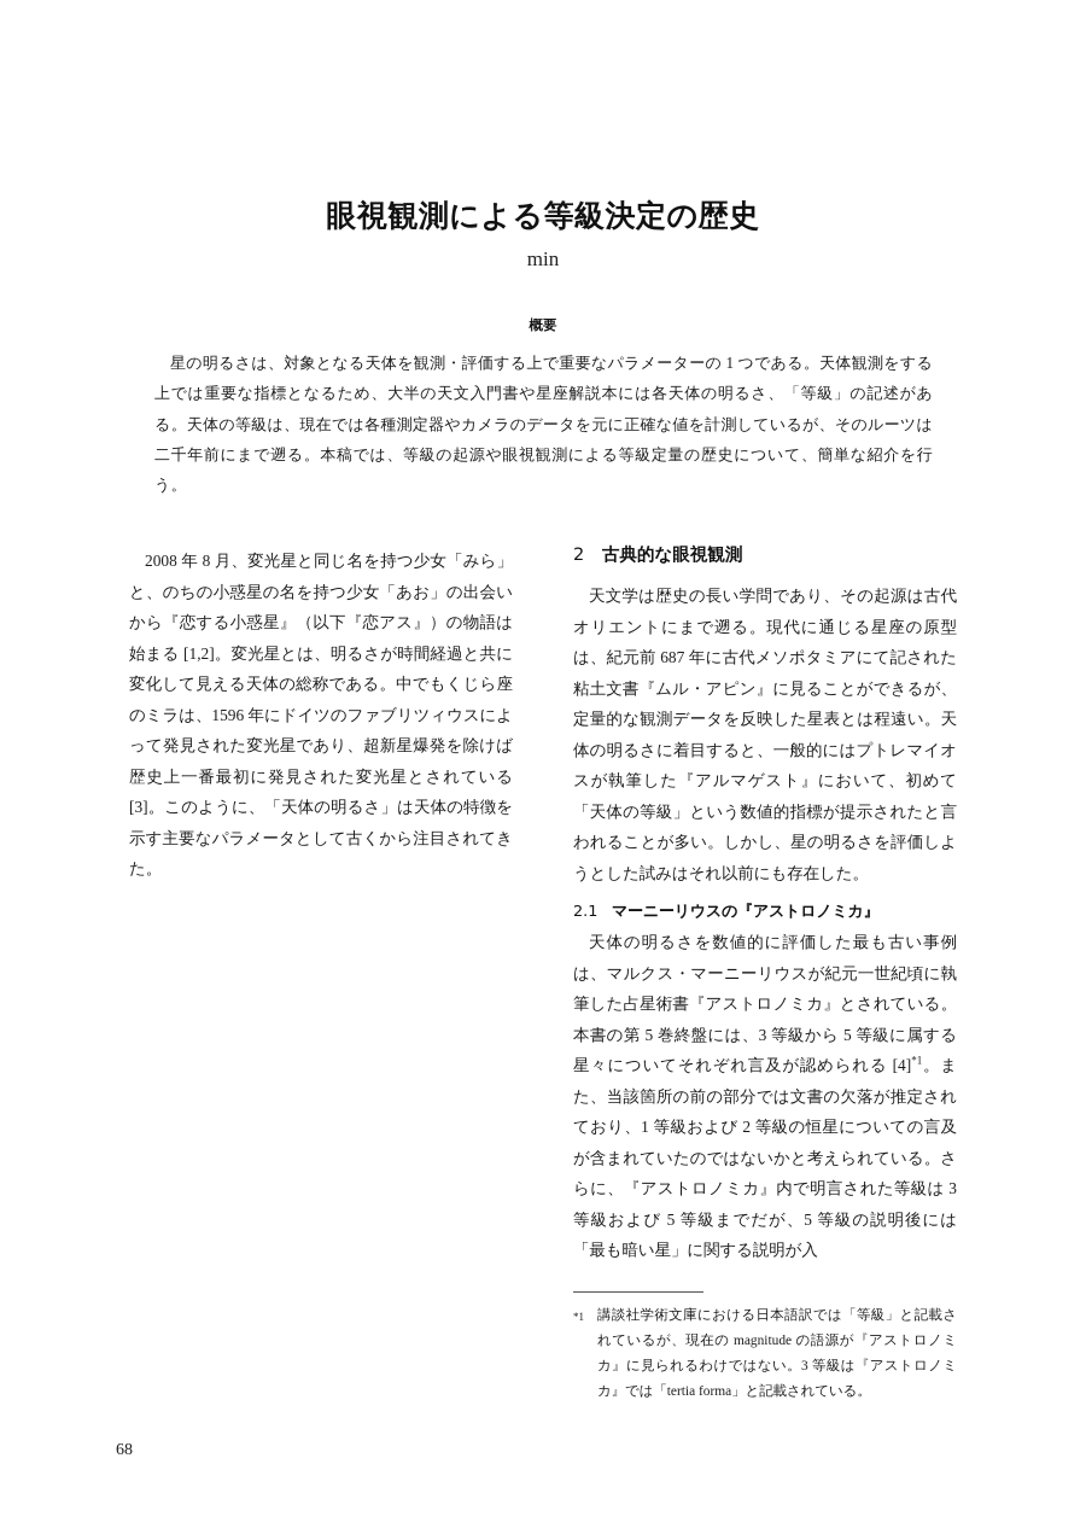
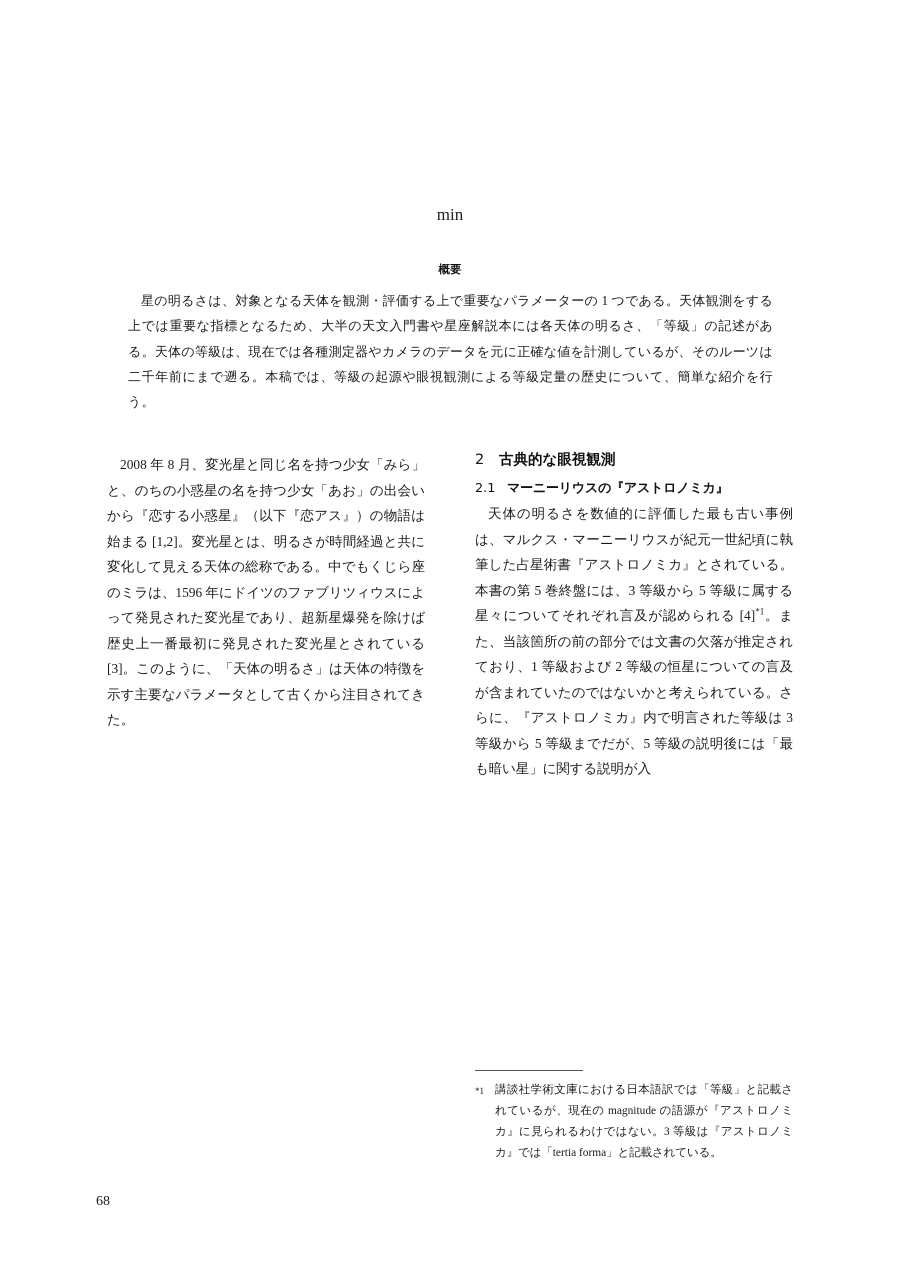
- 眼視観測による等級決定の歴史
  min
  概要
  星の明るさは、対象となる天体を観測・評価する上で重要なパラメーターの 1 つである。天体観測をする上では重要な指標となるため、大半の天文入門書や星座解説本には各天体の明るさ、「等級」の記述がある。天体の等級は、現在では各種測定器やカメラのデータを元に正確な値を計測しているが、そのルーツは二千年前にまで遡る。本稿では、等級の起源や眼視観測による等級定量の歴史について、簡単な紹介を行う。
  2008 年 8 月、変光星と同じ名を持つ少女「みら」と、のちの小惑星の名を持つ少女「あお」の出会いから『恋する小惑星』（以下『恋アス』）の物語は始まる [1,2]。変光星とは、明るさが時間経過と共に変化して見える天体の総称である。中でもくじら座のミラは、1596 年にドイツのファブリツィウスによって発見された変光星であり、超新星爆発を除けば歴史上一番最初に発見された変光星とされている [3]。このように、「天体の明るさ」は天体の特徴を示す主要なパラメータとして古くから注目されてきた。
  2 古典的な眼視観測
- 天文学は歴史の長い学問であり、その起源は古代オリエントにまで遡る。現代に通じる星座の原型は、紀元前 687 年に古代メソポタミアにて記された粘土文書『ムル・アピン』に見ることができるが、定量的な観測データを反映した星表とは程遠い。天体の明るさに着目すると、一般的にはプトレマイオスが執筆した『アルマゲスト』において、初めて「天体の等級」という数値的指標が提示されたと言われることが多い。しかし、星の明るさを評価しようとした試みはそれ以前にも存在した。
  2.1 マーニーリウスの『アストロノミカ』
- 天体の明るさを数値的に評価した最も古い事例は、マルクス・マーニーリウスが紀元一世紀頃に執筆した占星術書『アストロノミカ』とされている。本書の第 5 巻終盤には、3 等級から 5 等級に属する星々についてそれぞれ言及が認められる [4]*1。また、当該箇所の前の部分では文書の欠落が推定されており、1 等級および 2 等級の恒星についての言及が含まれていたのではないかと考えられている。さらに、『アストロノミカ』内で明言された等級は 3 等級および 5 等級までだが、5 等級の説明後には「最も暗い星」に関する説明が入
+ 天体の明るさを数値的に評価した最も古い事例は、マルクス・マーニーリウスが紀元一世紀頃に執筆した占星術書『アストロノミカ』とされている。本書の第 5 巻終盤には、3 等級から 5 等級に属する星々についてそれぞれ言及が認められる [4]*1。また、当該箇所の前の部分では文書の欠落が推定されており、1 等級および 2 等級の恒星についての言及が含まれていたのではないかと考えられている。さらに、『アストロノミカ』内で明言された等級は 3 等級から 5 等級までだが、5 等級の説明後には「最も暗い星」に関する説明が入
  *1
  講談社学術文庫における日本語訳では「等級」と記載されているが、現在の magnitude の語源が『アストロノミカ』に見られるわけではない。3 等級は『アストロノミカ』では「tertia forma」と記載されている。
  68
